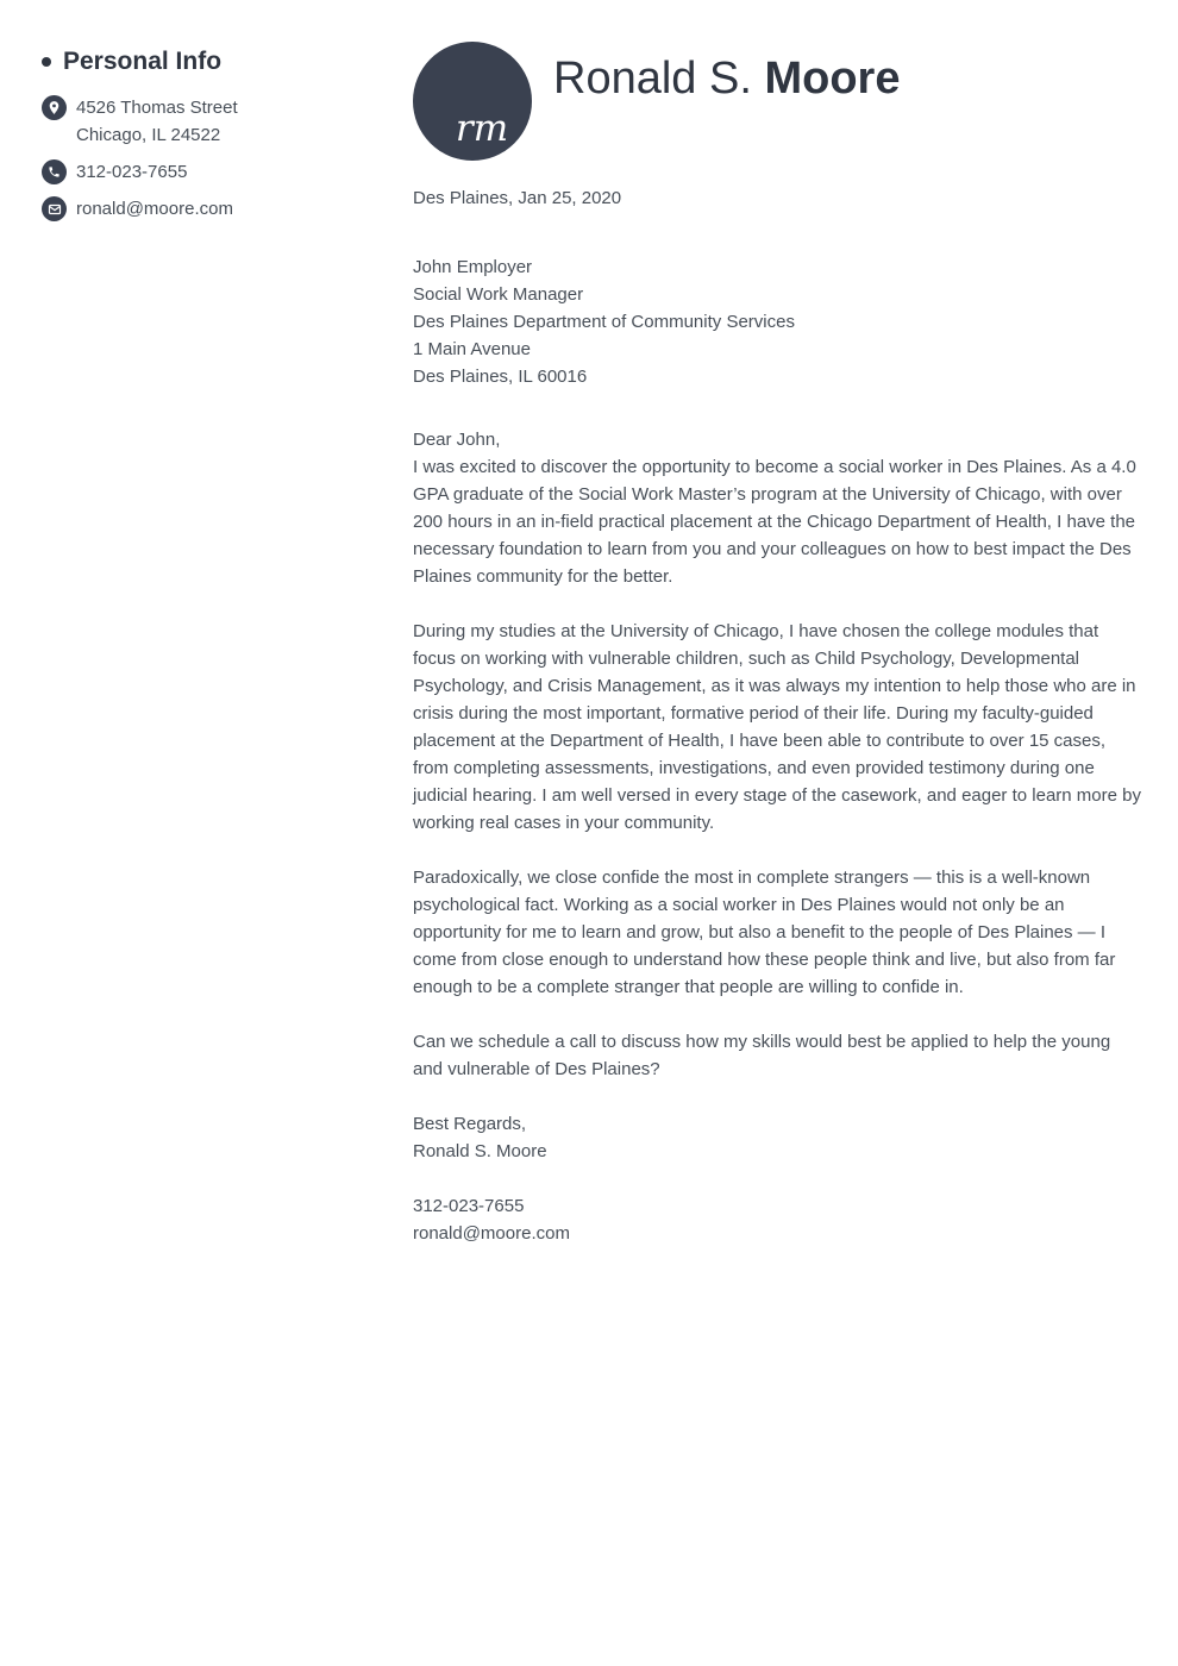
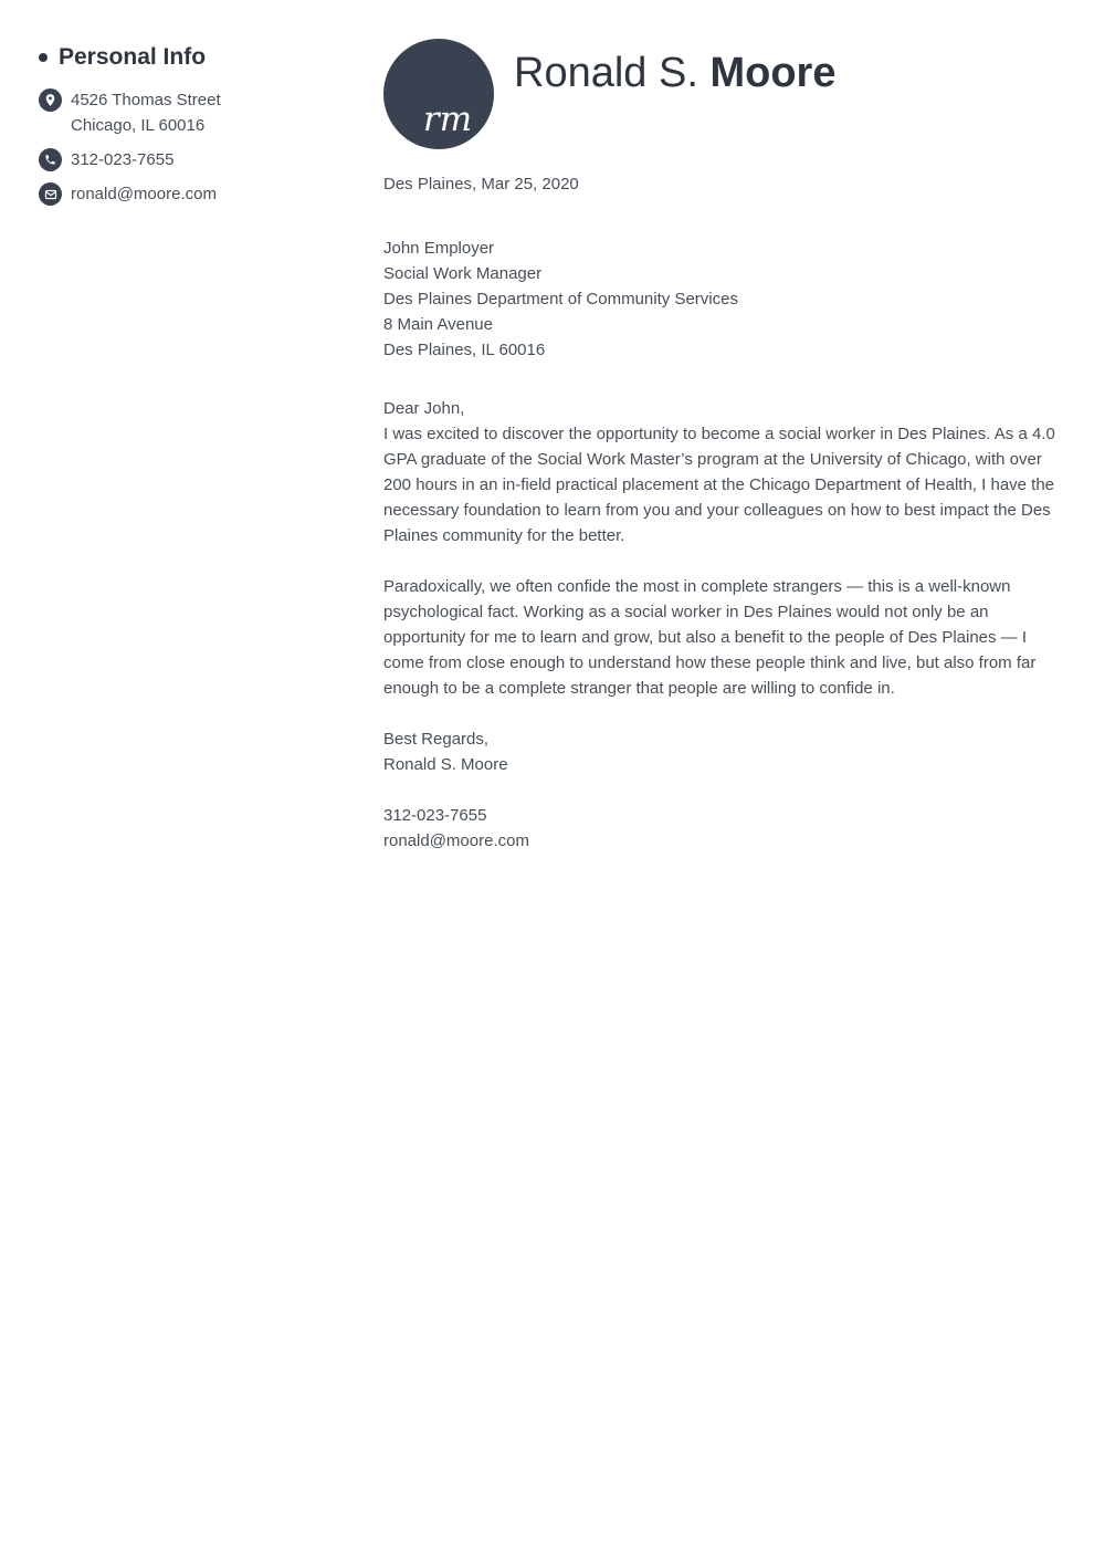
  Personal Info
  4526 Thomas Street
- Chicago, IL 24522
+ Chicago, IL 60016
  312-023-7655
  ronald@moore.com
  rm
  Ronald S. Moore
- Des Plaines, Jan 25, 2020
+ Des Plaines, Mar 25, 2020
  John Employer
  Social Work Manager
  Des Plaines Department of Community Services
- 1 Main Avenue
+ 8 Main Avenue
  Des Plaines, IL 60016
  Dear John,
  I was excited to discover the opportunity to become a social worker in Des Plaines. As a 4.0 GPA graduate of the Social Work Master’s program at the University of Chicago, with over 200 hours in an in-field practical placement at the Chicago Department of Health, I have the necessary foundation to learn from you and your colleagues on how to best impact the Des Plaines community for the better.
- During my studies at the University of Chicago, I have chosen the college modules that focus on working with vulnerable children, such as Child Psychology, Developmental Psychology, and Crisis Management, as it was always my intention to help those who are in crisis during the most important, formative period of their life. During my faculty-guided placement at the Department of Health, I have been able to contribute to over 15 cases, from completing assessments, investigations, and even provided testimony during one judicial hearing. I am well versed in every stage of the casework, and eager to learn more by working real cases in your community.
- Paradoxically, we close confide the most in complete strangers — this is a well-known psychological fact. Working as a social worker in Des Plaines would not only be an opportunity for me to learn and grow, but also a benefit to the people of Des Plaines — I come from close enough to understand how these people think and live, but also from far enough to be a complete stranger that people are willing to confide in.
+ Paradoxically, we often confide the most in complete strangers — this is a well-known psychological fact. Working as a social worker in Des Plaines would not only be an opportunity for me to learn and grow, but also a benefit to the people of Des Plaines — I come from close enough to understand how these people think and live, but also from far enough to be a complete stranger that people are willing to confide in.
- Can we schedule a call to discuss how my skills would best be applied to help the young and vulnerable of Des Plaines?
  Best Regards,
  Ronald S. Moore
  312-023-7655
  ronald@moore.com
